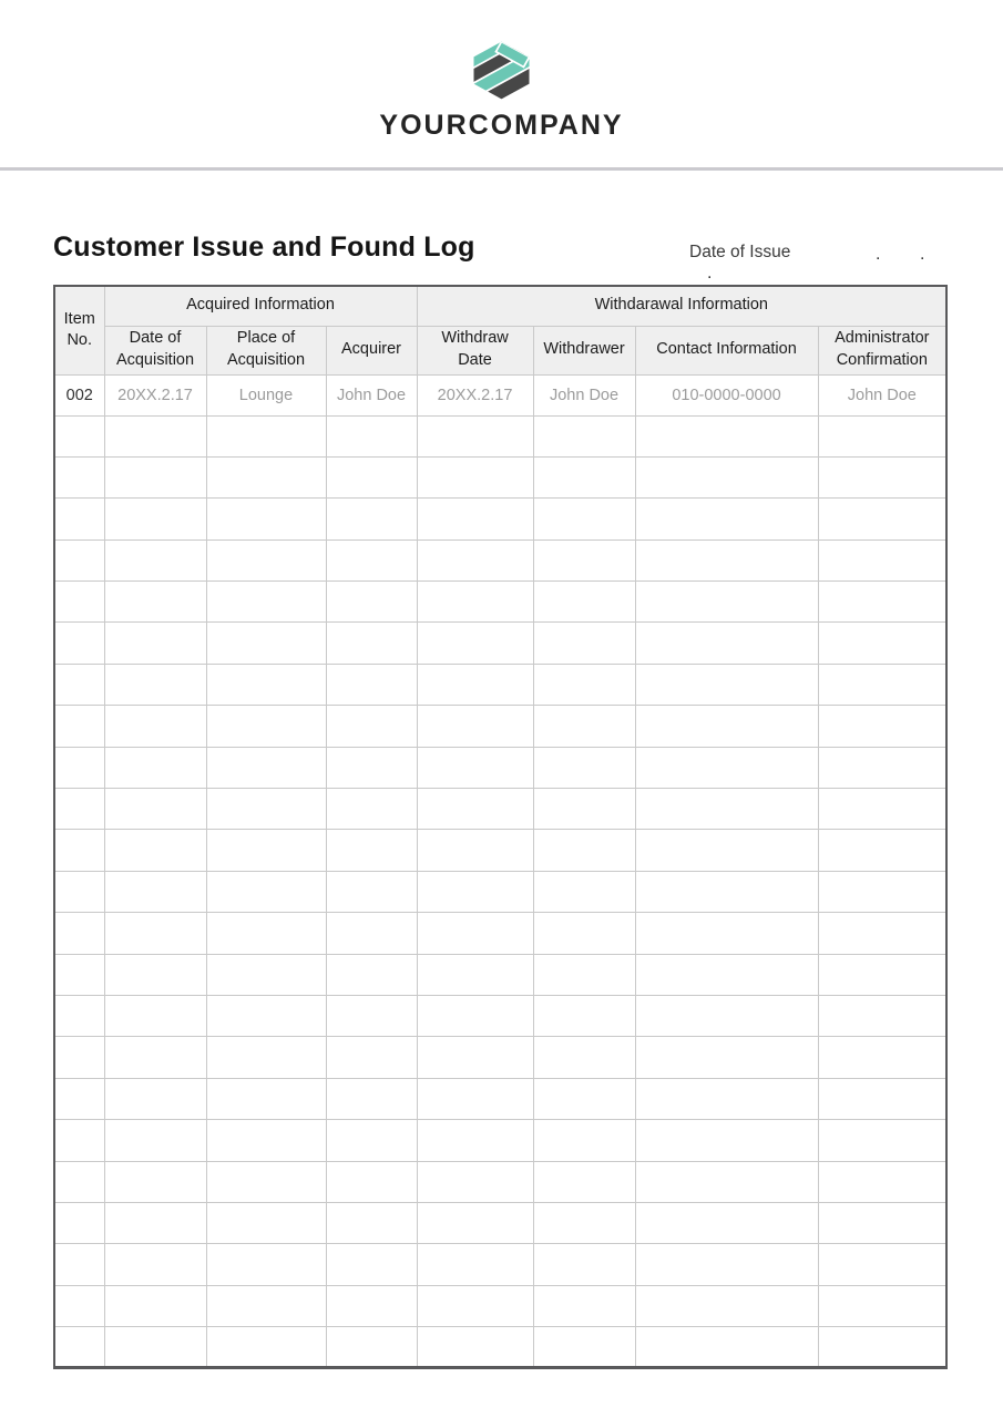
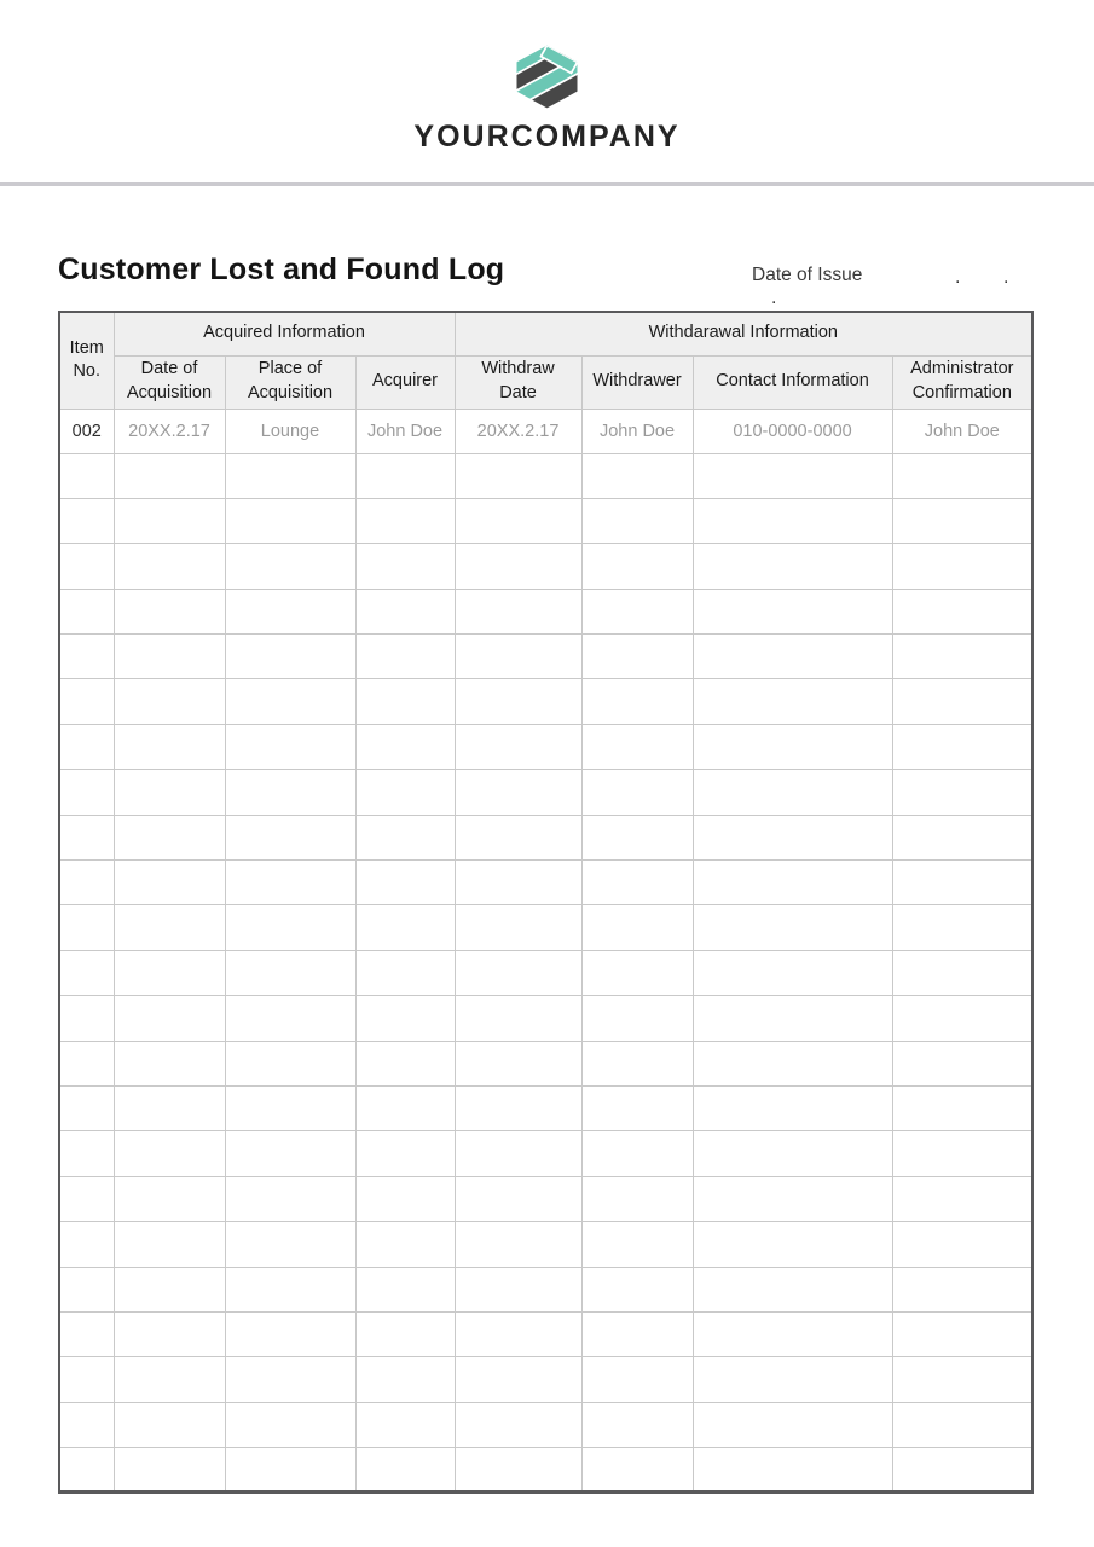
  YOURCOMPANY
- Customer Issue and Found Log
+ Customer Lost and Found Log
  Date of Issue
  .
  .
  .
  Item No.	Acquired Information	Withdarawal Information
  Date of Acquisition	Place of Acquisition	Acquirer	Withdraw Date	Withdrawer	Contact Information	Administrator Confirmation
  002	20XX.2.17	Lounge	John Doe	20XX.2.17	John Doe	010-0000-0000	John Doe
